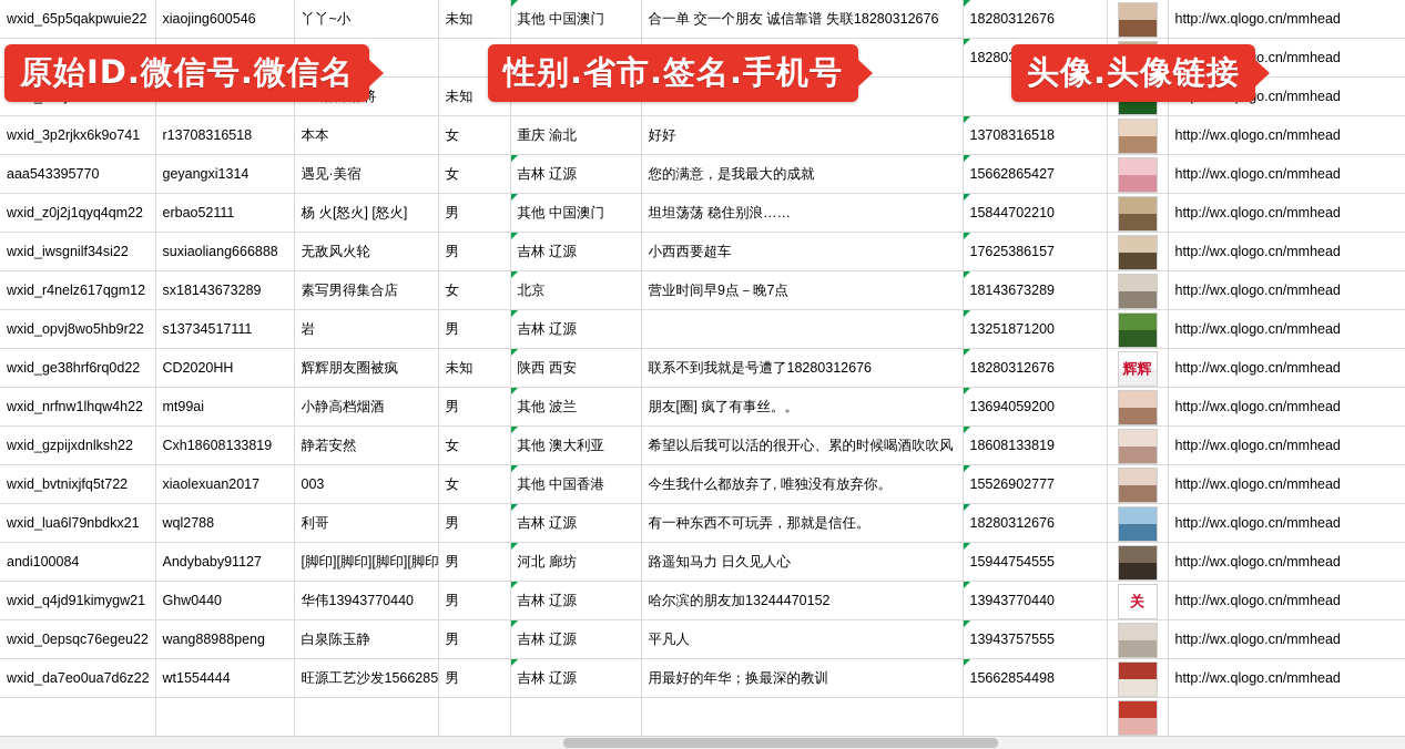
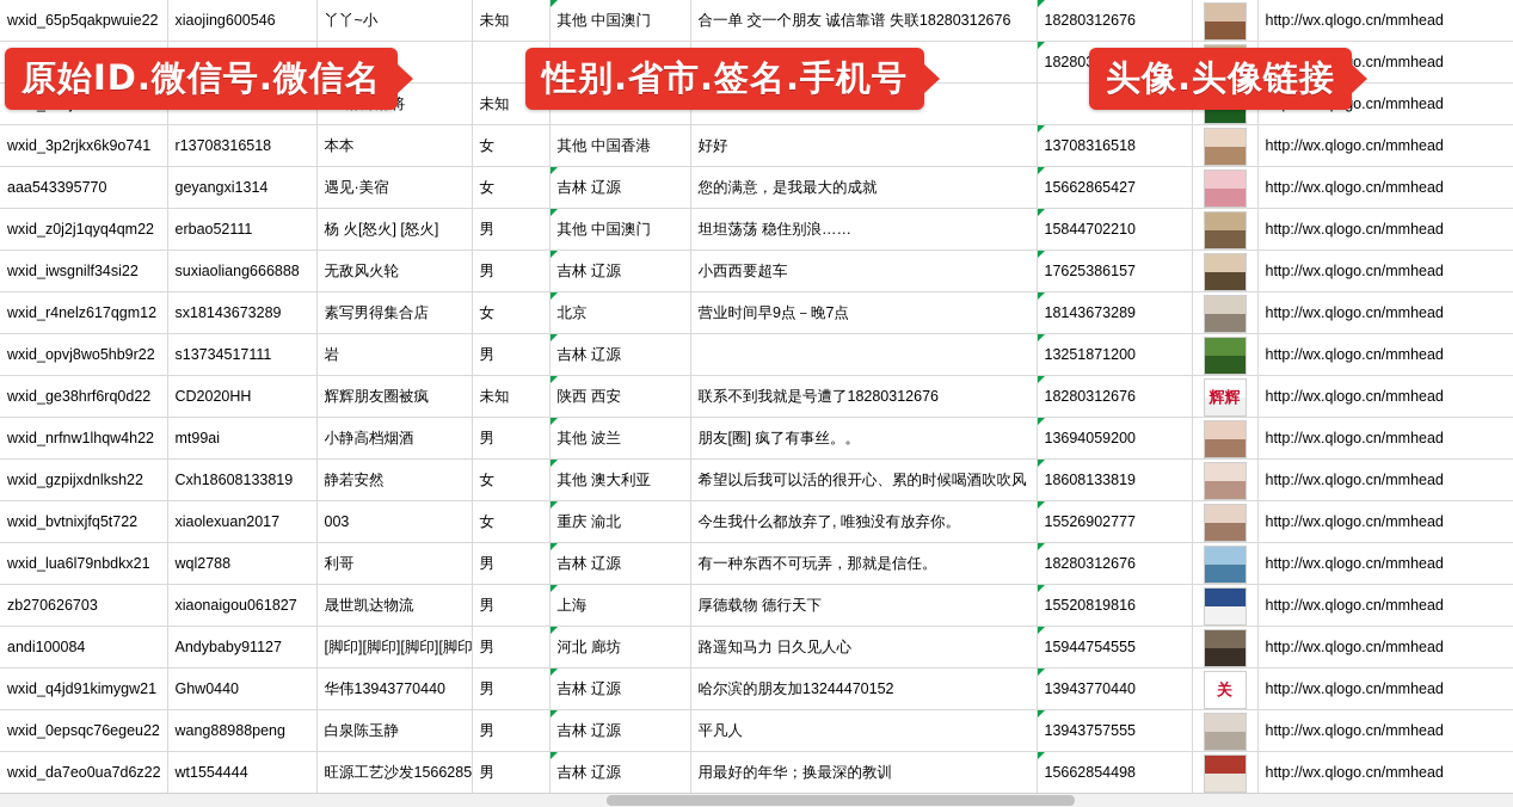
  wxid_65p5qakpwuie22	xiaojing600546	丫丫~小	未知	其他 中国澳门	合一单 交一个朋友 诚信靠谱 失联18280312676	18280312676		http://wx.qlogo.cn/mmhead
- wxid_3p2rjkx6k9o741	r13708316518	本本	女	重庆 渝北	好好	13708316518		http://wx.qlogo.cn/mmhead
+ wxid_3p2rjkx6k9o741	r13708316518	本本	女	其他 中国香港	好好	13708316518		http://wx.qlogo.cn/mmhead
  aaa543395770	geyangxi1314	遇见·美宿	女	吉林 辽源	您的满意，是我最大的成就	15662865427		http://wx.qlogo.cn/mmhead
  wxid_z0j2j1qyq4qm22	erbao52111	杨 火[怒火] [怒火]	男	其他 中国澳门	坦坦荡荡 稳住别浪……	15844702210		http://wx.qlogo.cn/mmhead
  wxid_iwsgnilf34si22	suxiaoliang666888	无敌风火轮	男	吉林 辽源	小西西要超车	17625386157		http://wx.qlogo.cn/mmhead
  wxid_r4nelz617qgm12	sx18143673289	素写男得集合店	女	北京	营业时间早9点－晚7点	18143673289		http://wx.qlogo.cn/mmhead
  wxid_opvj8wo5hb9r22	s13734517111	岩	男	吉林 辽源		13251871200		http://wx.qlogo.cn/mmhead
  wxid_ge38hrf6rq0d22	CD2020HH	辉辉朋友圈被疯	未知	陕西 西安	联系不到我就是号遭了18280312676	18280312676	辉辉	http://wx.qlogo.cn/mmhead
  wxid_nrfnw1lhqw4h22	mt99ai	小静高档烟酒	男	其他 波兰	朋友[圈] 疯了有事丝。。	13694059200		http://wx.qlogo.cn/mmhead
  wxid_gzpijxdnlksh22	Cxh18608133819	静若安然	女	其他 澳大利亚	希望以后我可以活的很开心、累的时候喝酒吹吹风	18608133819		http://wx.qlogo.cn/mmhead
- wxid_bvtnixjfq5t722	xiaolexuan2017	003	女	其他 中国香港	今生我什么都放弃了, 唯独没有放弃你。	15526902777		http://wx.qlogo.cn/mmhead
+ wxid_bvtnixjfq5t722	xiaolexuan2017	003	女	重庆 渝北	今生我什么都放弃了, 唯独没有放弃你。	15526902777		http://wx.qlogo.cn/mmhead
  wxid_lua6l79nbdkx21	wql2788	利哥	男	吉林 辽源	有一种东西不可玩弄，那就是信任。	18280312676		http://wx.qlogo.cn/mmhead
+ zb270626703	xiaonaigou061827	晟世凯达物流	男	上海	厚德载物 德行天下	15520819816		http://wx.qlogo.cn/mmhead
  andi100084	Andybaby91127	[脚印][脚印][脚印][脚印	男	河北 廊坊	路遥知马力 日久见人心	15944754555		http://wx.qlogo.cn/mmhead
  wxid_q4jd91kimygw21	Ghw0440	华伟13943770440	男	吉林 辽源	哈尔滨的朋友加13244470152	13943770440	关	http://wx.qlogo.cn/mmhead
  wxid_0epsqc76egeu22	wang88988peng	白泉陈玉静	男	吉林 辽源	平凡人	13943757555		http://wx.qlogo.cn/mmhead
  wxid_da7eo0ua7d6z22	wt1554444	旺源工艺沙发1566285	男	吉林 辽源	用最好的年华；换最深的教训	15662854498		http://wx.qlogo.cn/mmhead
  原始ID.微信号.微信名
  性别.省市.签名.手机号
  头像.头像链接
